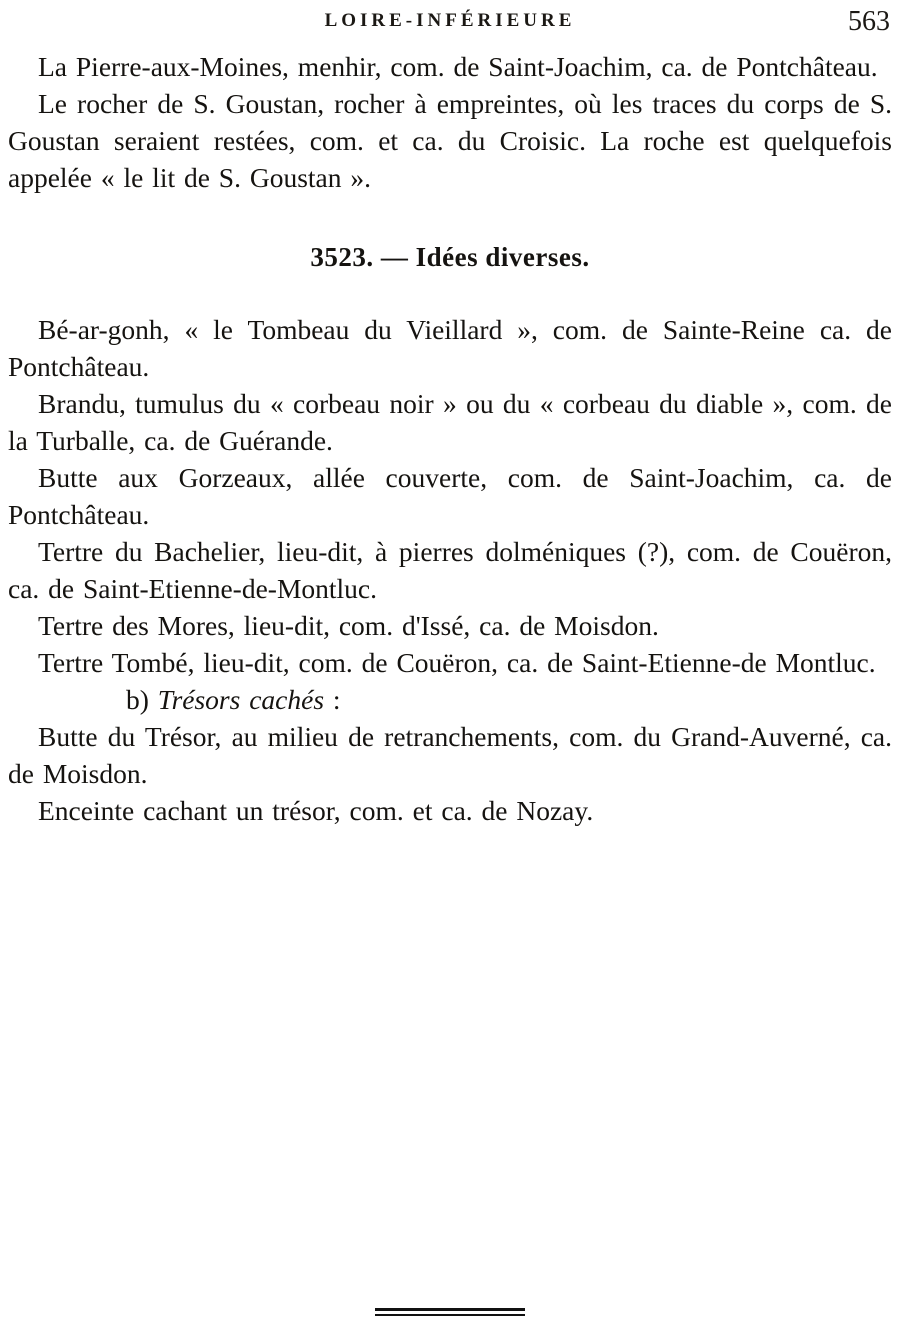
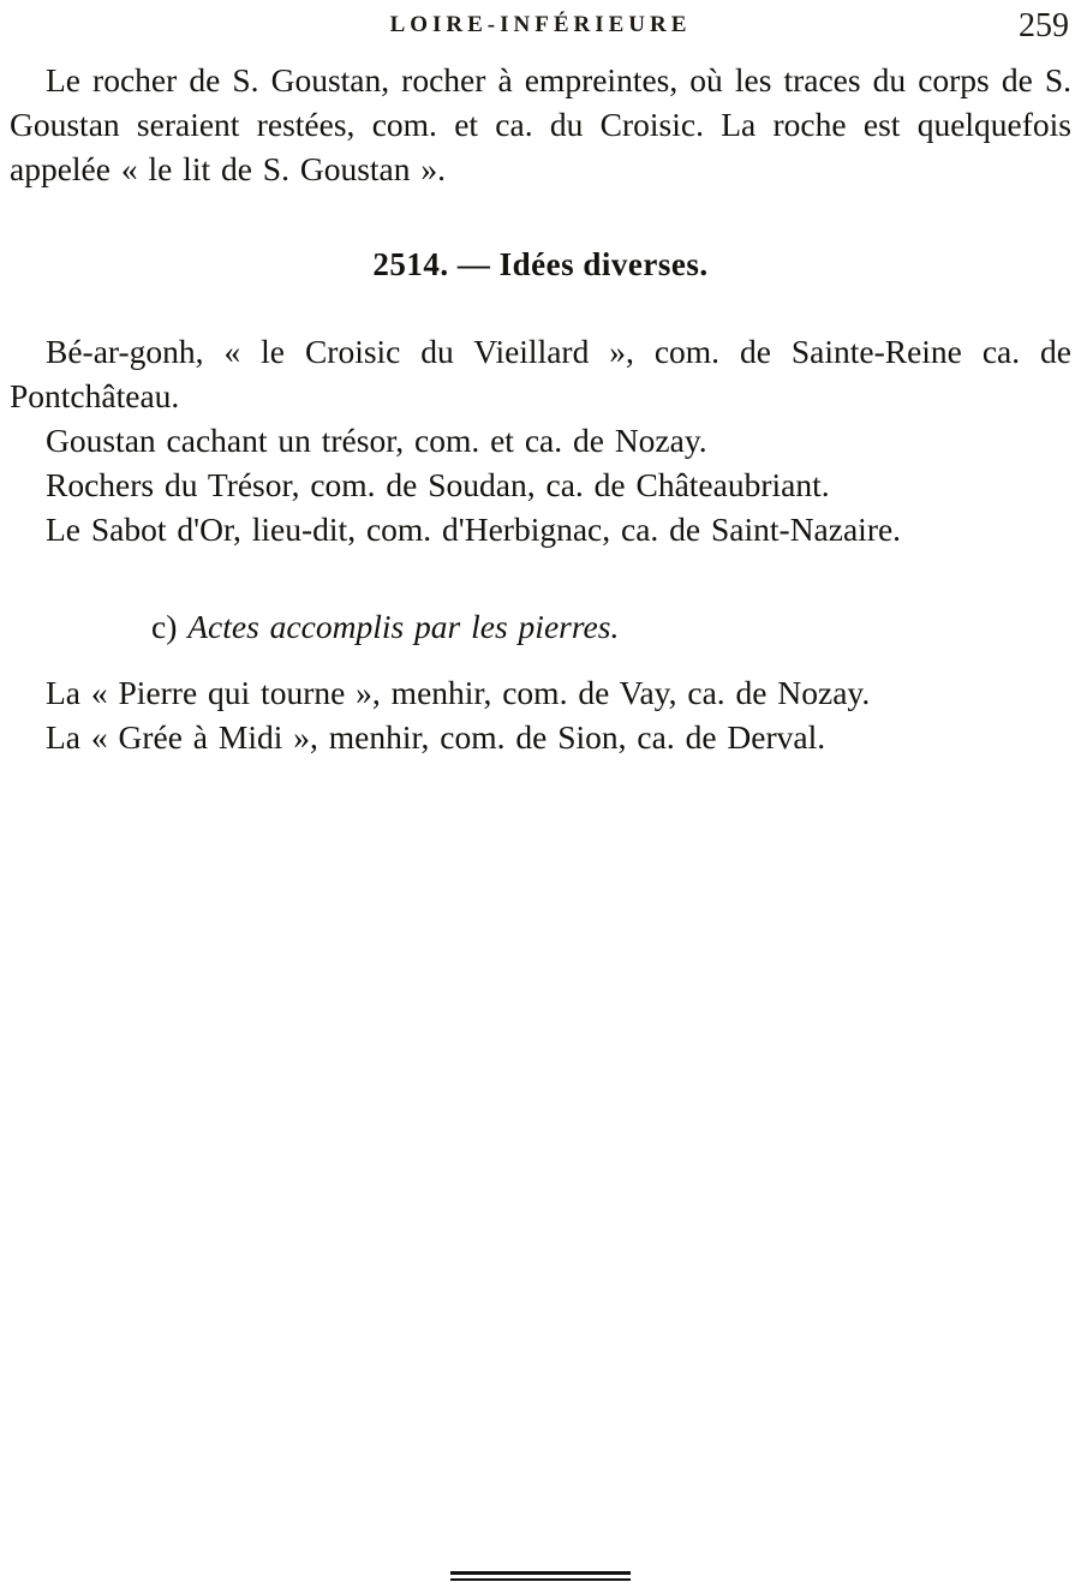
  LOIRE-INFÉRIEURE
- 563
+ 259
- La Pierre-aux-Moines, menhir, com. de Saint-Joachim, ca. de Pontchâteau.
  Le rocher de S. Goustan, rocher à empreintes, où les traces du corps de S. Goustan seraient restées, com. et ca. du Croisic. La roche est quelquefois appelée « le lit de S. Goustan ».
- 3523. — Idées diverses.
+ 2514. — Idées diverses.
- Bé-ar-gonh, « le Tombeau du Vieillard », com. de Sainte-Reine ca. de Pontchâteau.
+ Bé-ar-gonh, « le Croisic du Vieillard », com. de Sainte-Reine ca. de Pontchâteau.
- Brandu, tumulus du « corbeau noir » ou du « corbeau du diable », com. de la Turballe, ca. de Guérande.
- Butte aux Gorzeaux, allée couverte, com. de Saint-Joachim, ca. de Pontchâteau.
- Tertre du Bachelier, lieu-dit, à pierres dolméniques (?), com. de Couëron, ca. de Saint-Etienne-de-Montluc.
- Tertre des Mores, lieu-dit, com. d'Issé, ca. de Moisdon.
- Tertre Tombé, lieu-dit, com. de Couëron, ca. de Saint-Etienne-de Montluc.
- b) Trésors cachés :
- Butte du Trésor, au milieu de retranchements, com. du Grand-Auverné, ca. de Moisdon.
- Enceinte cachant un trésor, com. et ca. de Nozay.
+ Goustan cachant un trésor, com. et ca. de Nozay.
+ Rochers du Trésor, com. de Soudan, ca. de Châteaubriant.
+ Le Sabot d'Or, lieu-dit, com. d'Herbignac, ca. de Saint-Nazaire.
+ c) Actes accomplis par les pierres.
+ La « Pierre qui tourne », menhir, com. de Vay, ca. de Nozay.
+ La « Grée à Midi », menhir, com. de Sion, ca. de Derval.
